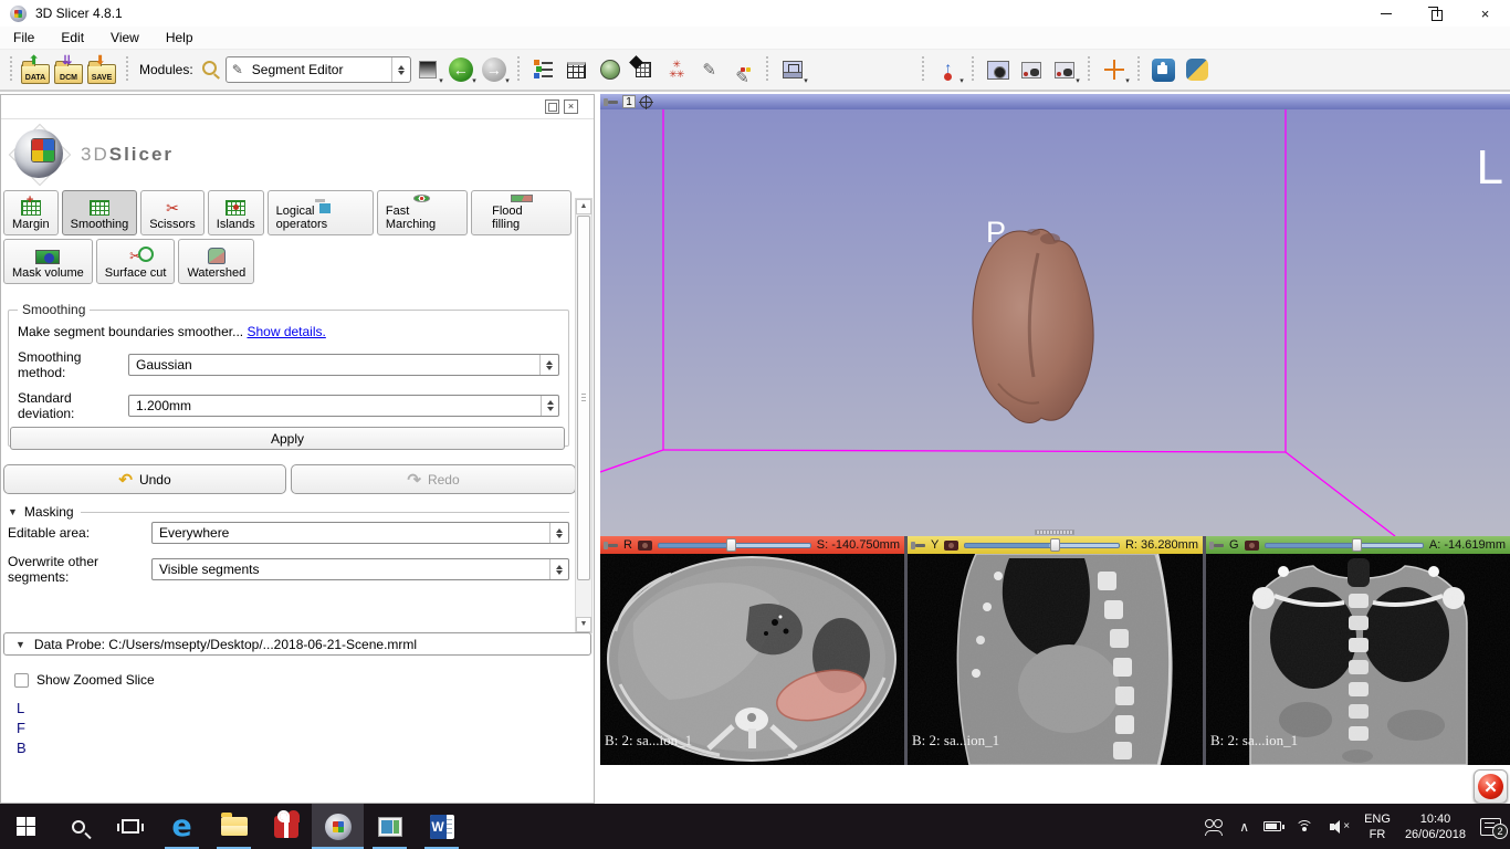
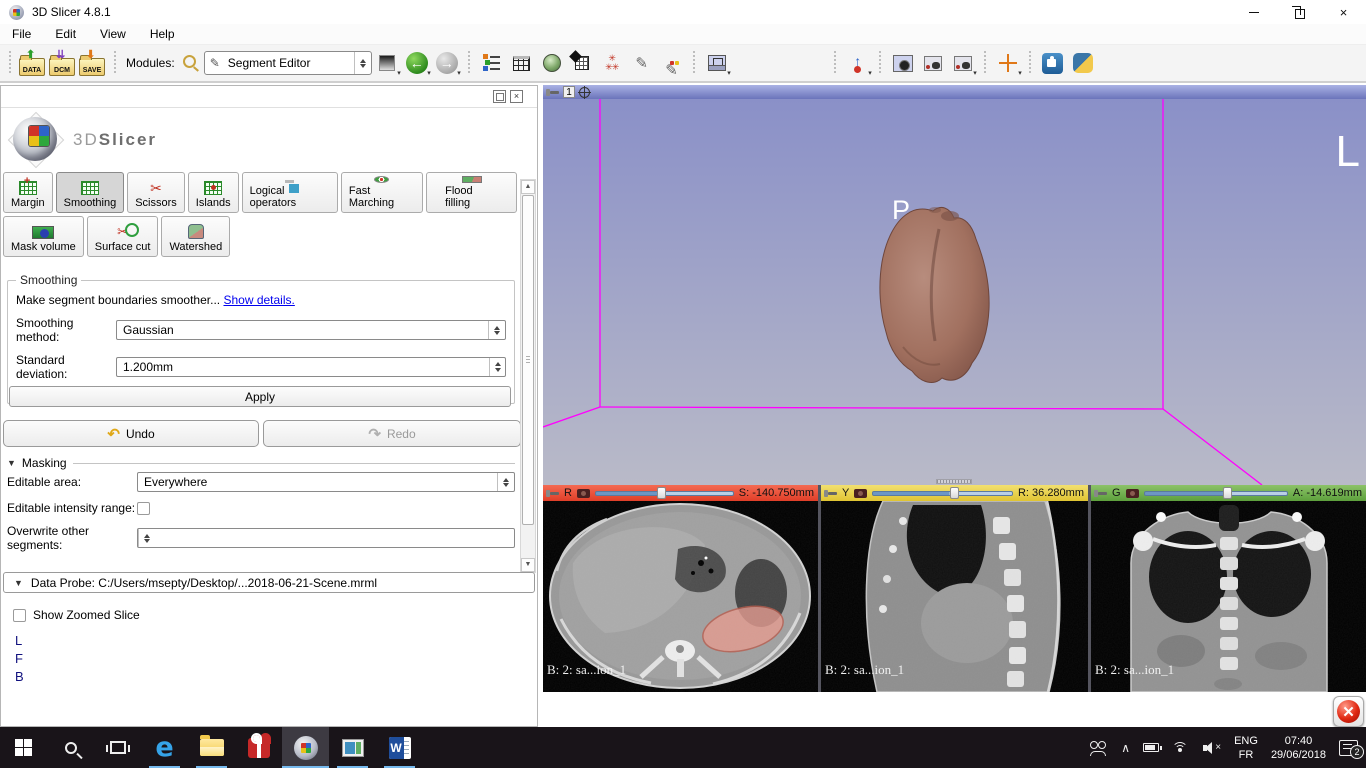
  3D Slicer 4.8.1
  ×
  File
  Edit
  View
  Help
  ⬆
  ⇊
  ⬇
  Modules:
  ✎
  Segment Editor
  ←
  →
  ✳
  ✳✳
  ✎
  ✎
  ↑
  ×
  3DSlicer
  Margin
  Smoothing
  ✂
  Scissors
  Islands
  Logical operators
  Fast Marching
  Flood filling
  Mask volume
  ✂
  Surface cut
  Watershed
  Smoothing
  Make segment boundaries smoother... Show details.
  Smoothing method:
  Gaussian
  Standard deviation:
  1.200mm
  Apply
  ↶
  Undo
  ↷
  Redo
  ▼
  Masking
  Editable area:
  Everywhere
+ Editable intensity range:
  Overwrite other segments:
- Visible segments
  ▼
  Data Probe: C:/Users/msepty/Desktop/...2018-06-21-Scene.mrml
  Show Zoomed Slice
  L
  F
  B
  1
  P
  L
  R
  S: -140.750mm
  B: 2: sa...ion_1
  Y
  R: 36.280mm
  B: 2: sa...ion_1
  G
  A: -14.619mm
  B: 2: sa...ion_1
  ✕
  e
  ∧
  ×
  ENG
  FR
- 10:40
+ 07:40
- 26/06/2018
+ 29/06/2018
  2
